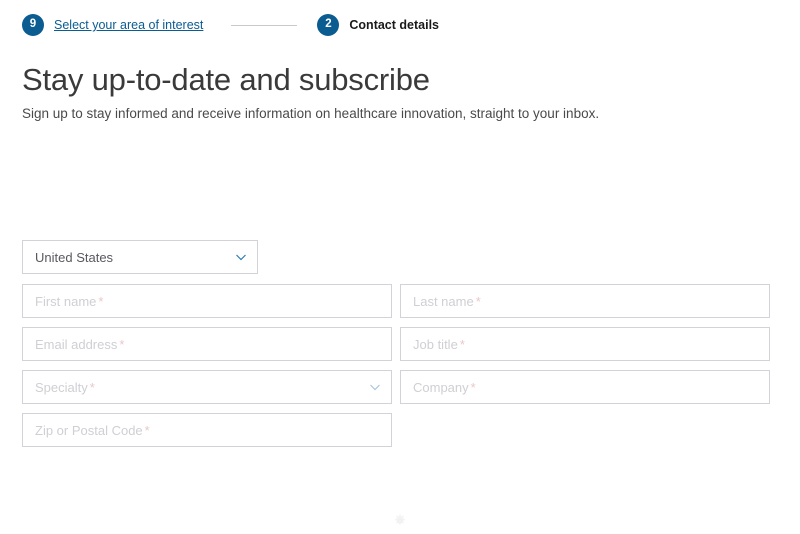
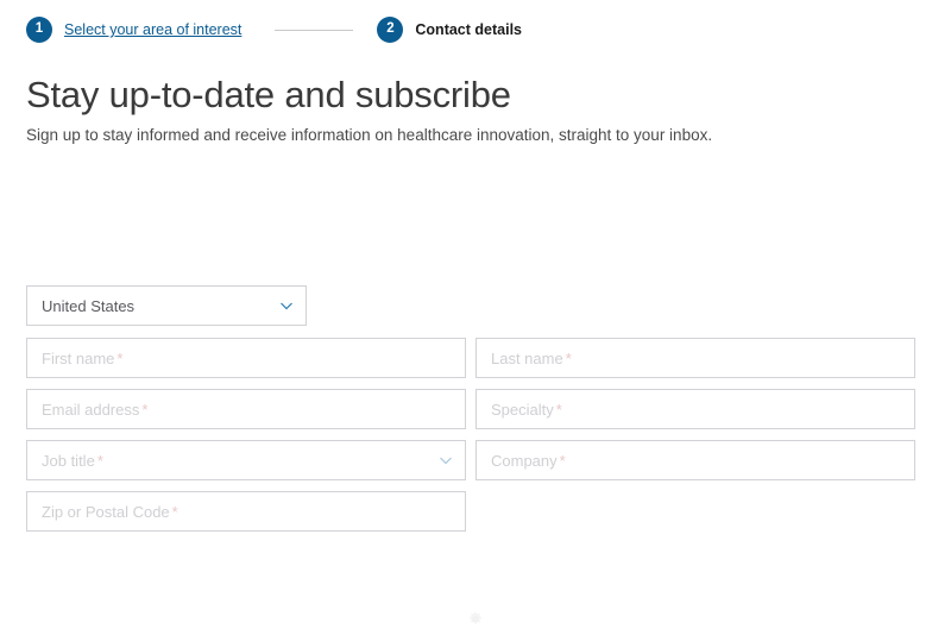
- 9
+ 1
  Select your area of interest
  2
  Contact details
  Stay up-to-date and subscribe
  Sign up to stay informed and receive information on healthcare innovation, straight to your inbox.
  United States
  First name
  *
  Last name
  *
  Email address
  *
- Job title
+ Specialty
  *
- Specialty
+ Job title
  *
  Company
  *
  Zip or Postal Code
  *
